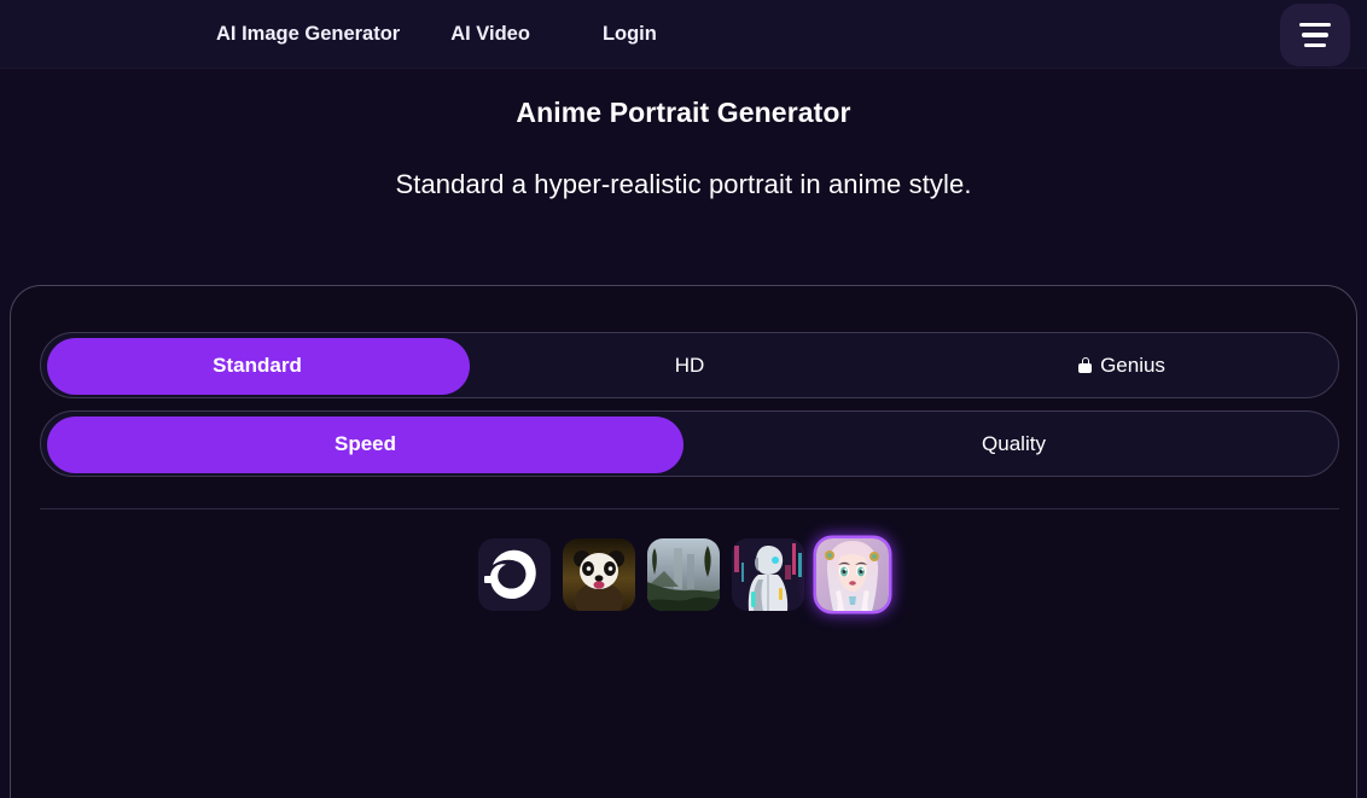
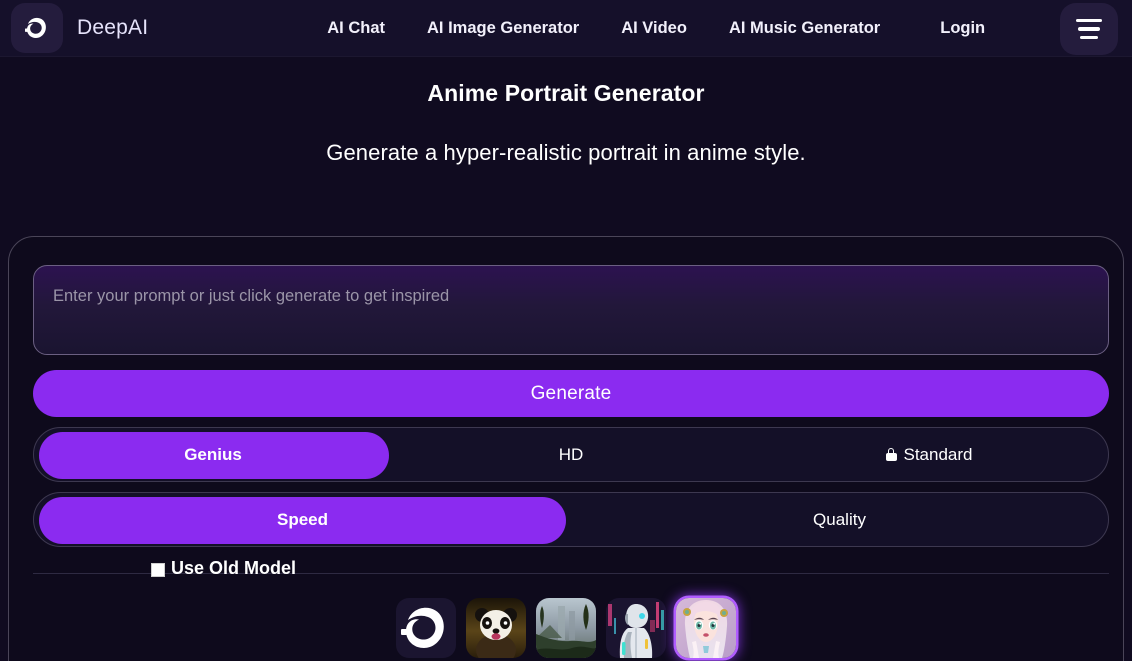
+ DeepAI
+ AI Chat
  AI Image Generator
  AI Video
+ AI Music Generator
  Login
  Anime Portrait Generator
- Standard a hyper-realistic portrait in anime style.
+ Generate a hyper-realistic portrait in anime style.
+ Enter your prompt or just click generate to get inspired
+ Generate
- Standard
+ Genius
  HD
- Genius
+ Standard
  Speed
  Quality
+ Use Old Model
